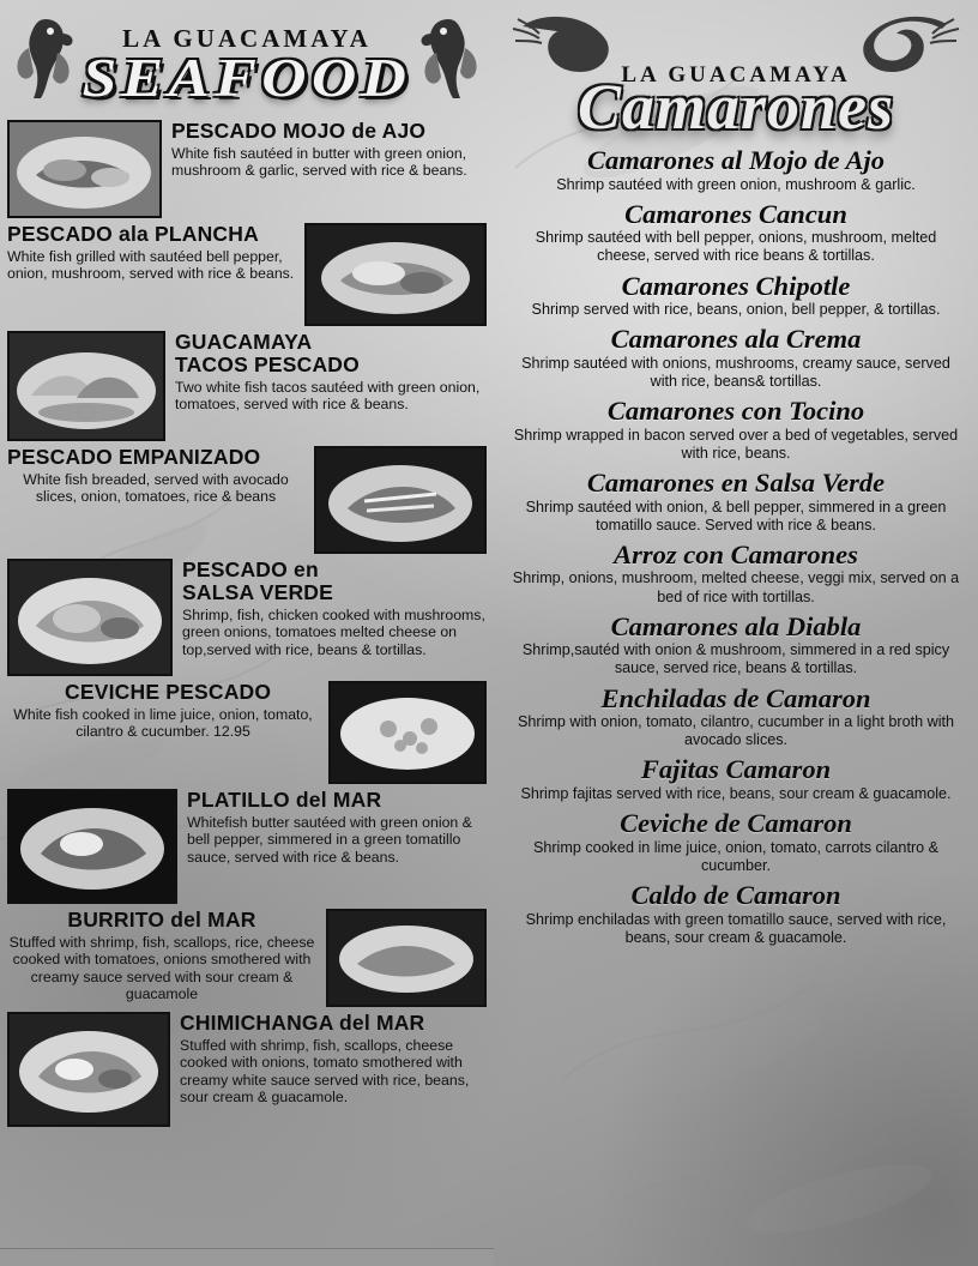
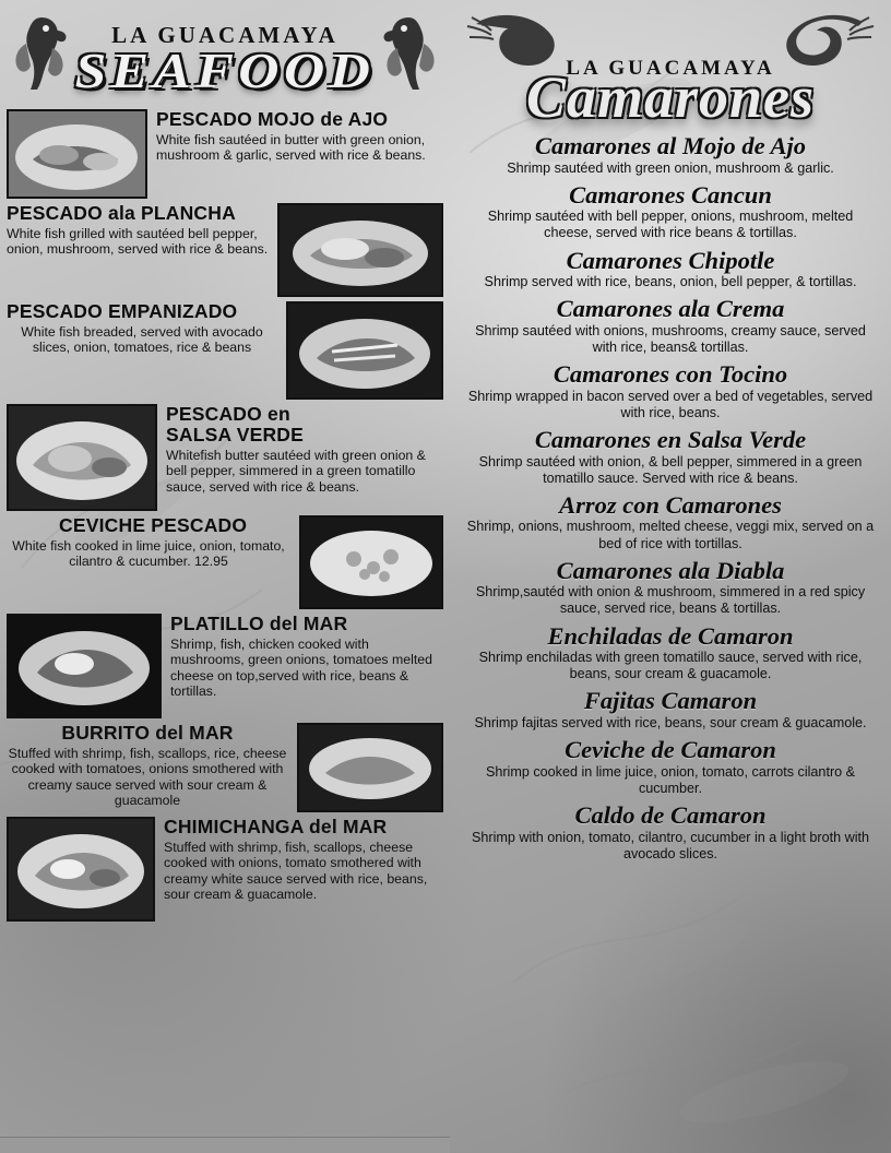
  LA GUACAMAYA
  SEAFOOD
  PESCADO MOJO de AJO
  White fish sautéed in butter with green onion, mushroom & garlic, served with rice & beans.
  PESCADO ala PLANCHA
  White fish grilled with sautéed bell pepper, onion, mushroom, served with rice & beans.
- GUACAMAYA
- TACOS PESCADO
- Two white fish tacos sautéed with green onion, tomatoes, served with rice & beans.
  PESCADO EMPANIZADO
  White fish breaded, served with avocado slices, onion, tomatoes, rice & beans
  PESCADO en
  SALSA VERDE
- Shrimp, fish, chicken cooked with mushrooms, green onions, tomatoes melted cheese on top,served with rice, beans & tortillas.
+ Whitefish butter sautéed with green onion & bell pepper, simmered in a green tomatillo sauce, served with rice & beans.
  CEVICHE PESCADO
  White fish cooked in lime juice, onion, tomato, cilantro & cucumber. 12.95
  PLATILLO del MAR
- Whitefish butter sautéed with green onion & bell pepper, simmered in a green tomatillo sauce, served with rice & beans.
+ Shrimp, fish, chicken cooked with mushrooms, green onions, tomatoes melted cheese on top,served with rice, beans & tortillas.
  BURRITO del MAR
  Stuffed with shrimp, fish, scallops, rice, cheese cooked with tomatoes, onions smothered with creamy sauce served with sour cream & guacamole
  CHIMICHANGA del MAR
  Stuffed with shrimp, fish, scallops, cheese cooked with onions, tomato smothered with creamy white sauce served with rice, beans, sour cream & guacamole.
  LA GUACAMAYA
  Camarones
  Camarones al Mojo de Ajo
  Shrimp sautéed with green onion, mushroom & garlic.
  Camarones Cancun
  Shrimp sautéed with bell pepper, onions, mushroom, melted cheese, served with rice beans & tortillas.
  Camarones Chipotle
  Shrimp served with rice, beans, onion, bell pepper, & tortillas.
  Camarones ala Crema
  Shrimp sautéed with onions, mushrooms, creamy sauce, served with rice, beans& tortillas.
  Camarones con Tocino
  Shrimp wrapped in bacon served over a bed of vegetables, served with rice, beans.
  Camarones en Salsa Verde
  Shrimp sautéed with onion, & bell pepper, simmered in a green tomatillo sauce. Served with rice & beans.
  Arroz con Camarones
  Shrimp, onions, mushroom, melted cheese, veggi mix, served on a bed of rice with tortillas.
  Camarones ala Diabla
  Shrimp,sautéd with onion & mushroom, simmered in a red spicy sauce, served rice, beans & tortillas.
  Enchiladas de Camaron
- Shrimp with onion, tomato, cilantro, cucumber in a light broth with avocado slices.
+ Shrimp enchiladas with green tomatillo sauce, served with rice, beans, sour cream & guacamole.
  Fajitas Camaron
  Shrimp fajitas served with rice, beans, sour cream & guacamole.
  Ceviche de Camaron
  Shrimp cooked in lime juice, onion, tomato, carrots cilantro & cucumber.
  Caldo de Camaron
- Shrimp enchiladas with green tomatillo sauce, served with rice, beans, sour cream & guacamole.
+ Shrimp with onion, tomato, cilantro, cucumber in a light broth with avocado slices.
